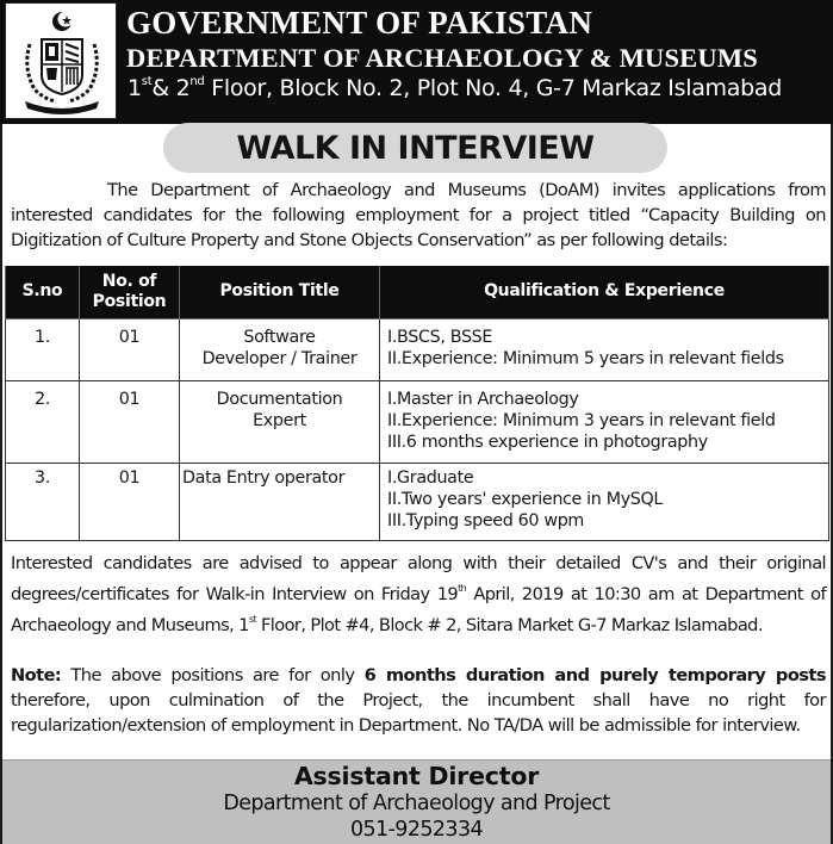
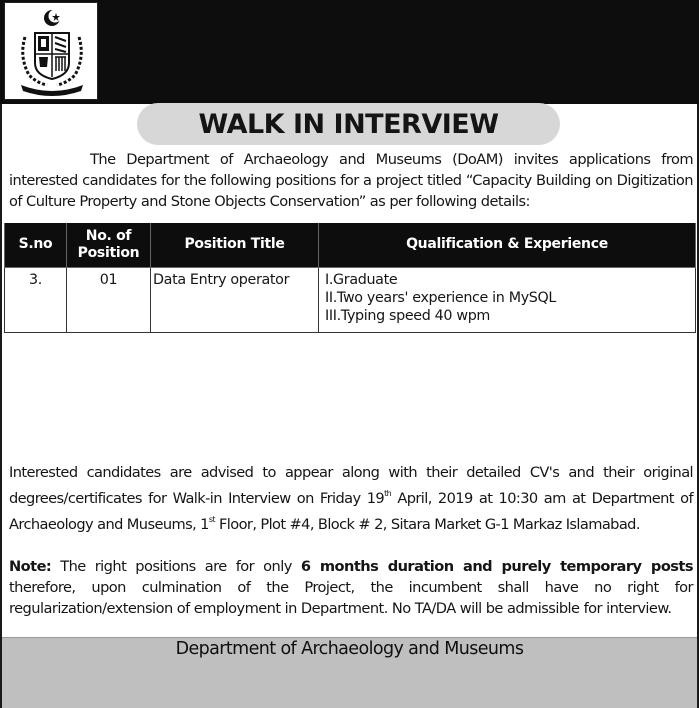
- GOVERNMENT OF PAKISTAN
- DEPARTMENT OF ARCHAEOLOGY & MUSEUMS
- 1st& 2nd Floor, Block No. 2, Plot No. 4, G-7 Markaz Islamabad
  WALK IN INTERVIEW
- The Department of Archaeology and Museums (DoAM) invites applications from interested candidates for the following employment for a project titled “Capacity Building on Digitization of Culture Property and Stone Objects Conservation” as per following details:
+ The Department of Archaeology and Museums (DoAM) invites applications from interested candidates for the following positions for a project titled “Capacity Building on Digitization of Culture Property and Stone Objects Conservation” as per following details:
  S.no	No. ofPosition	Position Title	Qualification & Experience
- 1.	01	SoftwareDeveloper / Trainer	I.BSCS, BSSEII.Experience: Minimum 5 years in relevant fields
- 2.	01	DocumentationExpert	I.Master in ArchaeologyII.Experience: Minimum 3 years in relevant fieldIII.6 months experience in photography
- 3.	01	Data Entry operator	I.GraduateII.Two years' experience in MySQLIII.Typing speed 60 wpm
+ 3.	01	Data Entry operator	I.GraduateII.Two years' experience in MySQLIII.Typing speed 40 wpm
- Interested candidates are advised to appear along with their detailed CV's and their original degrees/certificates for Walk-in Interview on Friday 19th April, 2019 at 10:30 am at Department of Archaeology and Museums, 1st Floor, Plot #4, Block # 2, Sitara Market G-7 Markaz Islamabad.
+ Interested candidates are advised to appear along with their detailed CV's and their original degrees/certificates for Walk-in Interview on Friday 19th April, 2019 at 10:30 am at Department of Archaeology and Museums, 1st Floor, Plot #4, Block # 2, Sitara Market G-1 Markaz Islamabad.
- Note: The above positions are for only 6 months duration and purely temporary posts therefore, upon culmination of the Project, the incumbent shall have no right for regularization/extension of employment in Department. No TA/DA will be admissible for interview.
+ Note: The right positions are for only 6 months duration and purely temporary posts therefore, upon culmination of the Project, the incumbent shall have no right for regularization/extension of employment in Department. No TA/DA will be admissible for interview.
- Assistant Director
- Department of Archaeology and Project
+ Department of Archaeology and Museums
- 051-9252334
